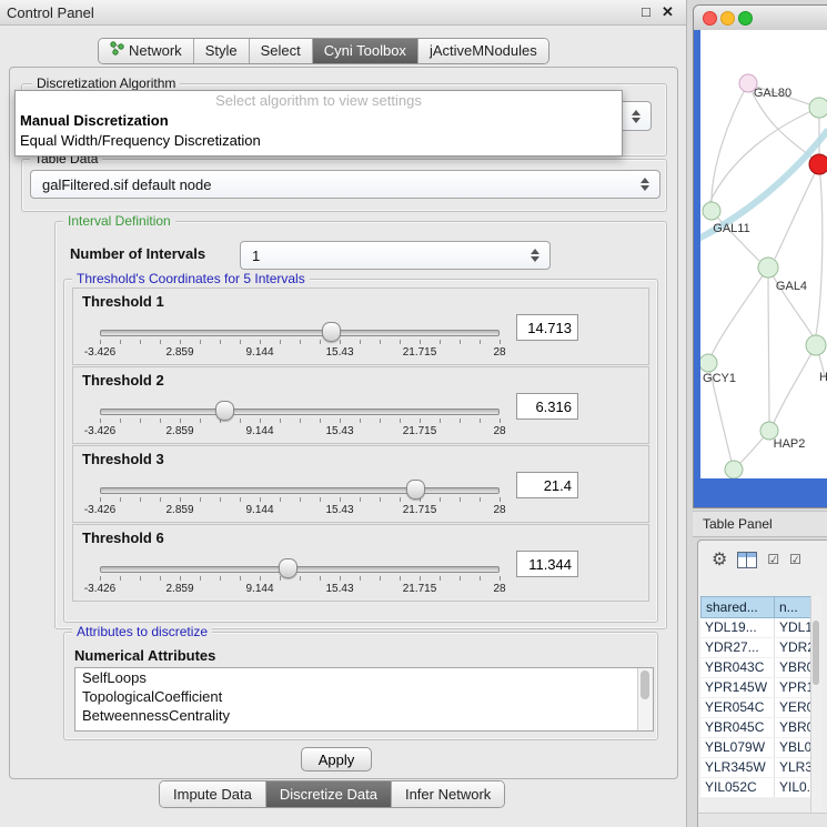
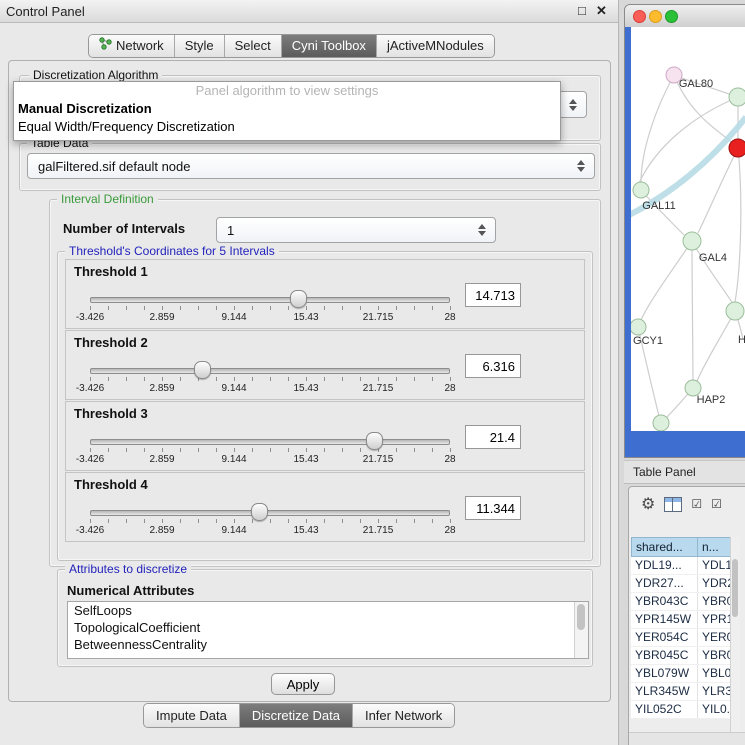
  Control Panel
  □
  ✕
  Network
  Style
  Select
  Cyni Toolbox
  jActiveMNodules
  Discretization Algorithm
- Select algorithm to view settings
+ Panel algorithm to view settings
  Manual Discretization
  Equal Width/Frequency Discretization
  Table Data
  galFiltered.sif default node
  Interval Definition
  Number of Intervals
  1
  Threshold's Coordinates for 5 Intervals
  Threshold 1
  -3.426
  2.859
  9.144
  15.43
  21.715
  28
  14.713
  Threshold 2
  -3.426
  2.859
  9.144
  15.43
  21.715
  28
  6.316
  Threshold 3
  -3.426
  2.859
  9.144
  15.43
  21.715
  28
  21.4
- Threshold 6
+ Threshold 4
  -3.426
  2.859
  9.144
  15.43
  21.715
  28
  11.344
  Attributes to discretize
  Numerical Attributes
  SelfLoops
  TopologicalCoefficient
  BetweennessCentrality
  Apply
  Impute Data
  Discretize Data
  Infer Network
  GAL80
  GAL11
  GAL4
  GCY1
  HAP2
  H
  Table Panel
  ⚙
  ☑
  ☑
  shared...
  n...
  YDL19...
  YDR27...
  YBR043C
  YPR145W
  YER054C
  YBR045C
  YBL079W
  YLR345W
  YIL052C
  YIL0.
